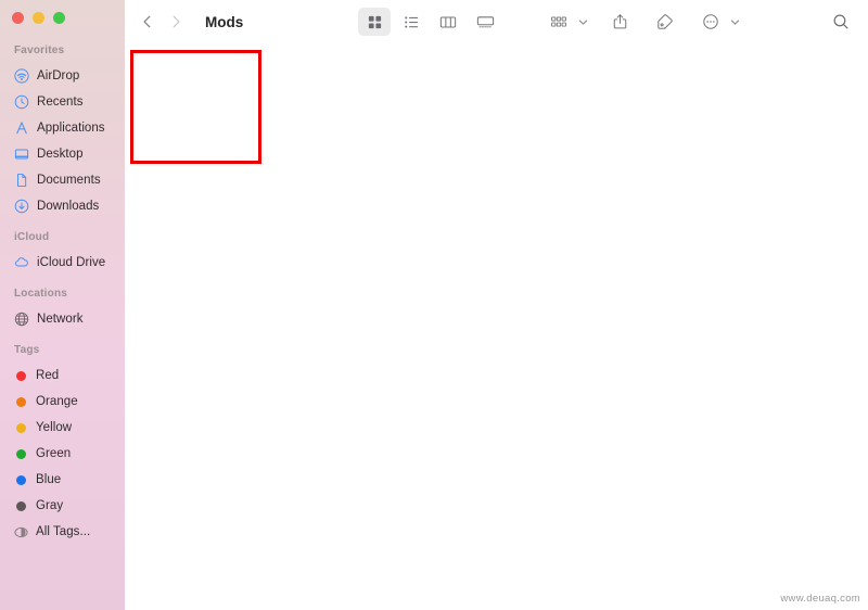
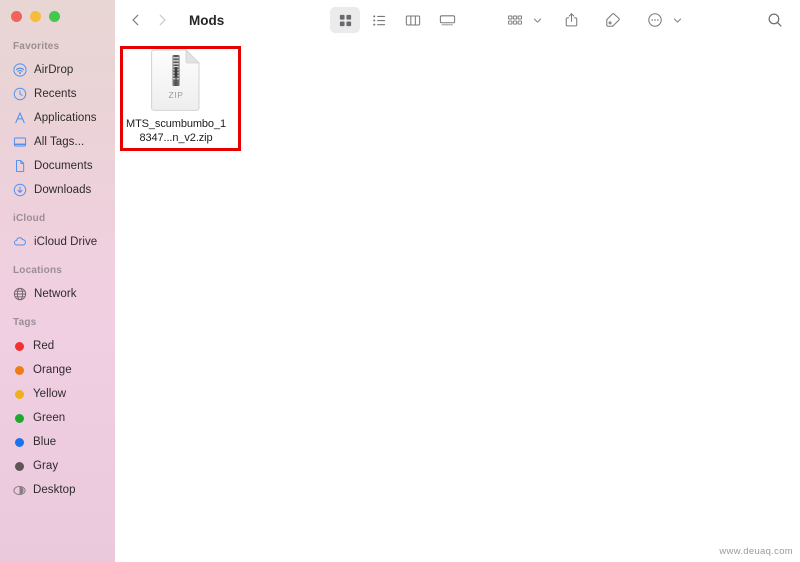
  Favorites
  AirDrop
  Recents
  Applications
- Desktop
+ All Tags...
  Documents
  Downloads
  iCloud
  iCloud Drive
  Locations
  Network
  Tags
  Red
  Orange
  Yellow
  Green
  Blue
  Gray
- All Tags...
+ Desktop
  Mods
+ ZIP
+ MTS_scumbumbo_18347...n_v2.zip
  www.deuaq.com
